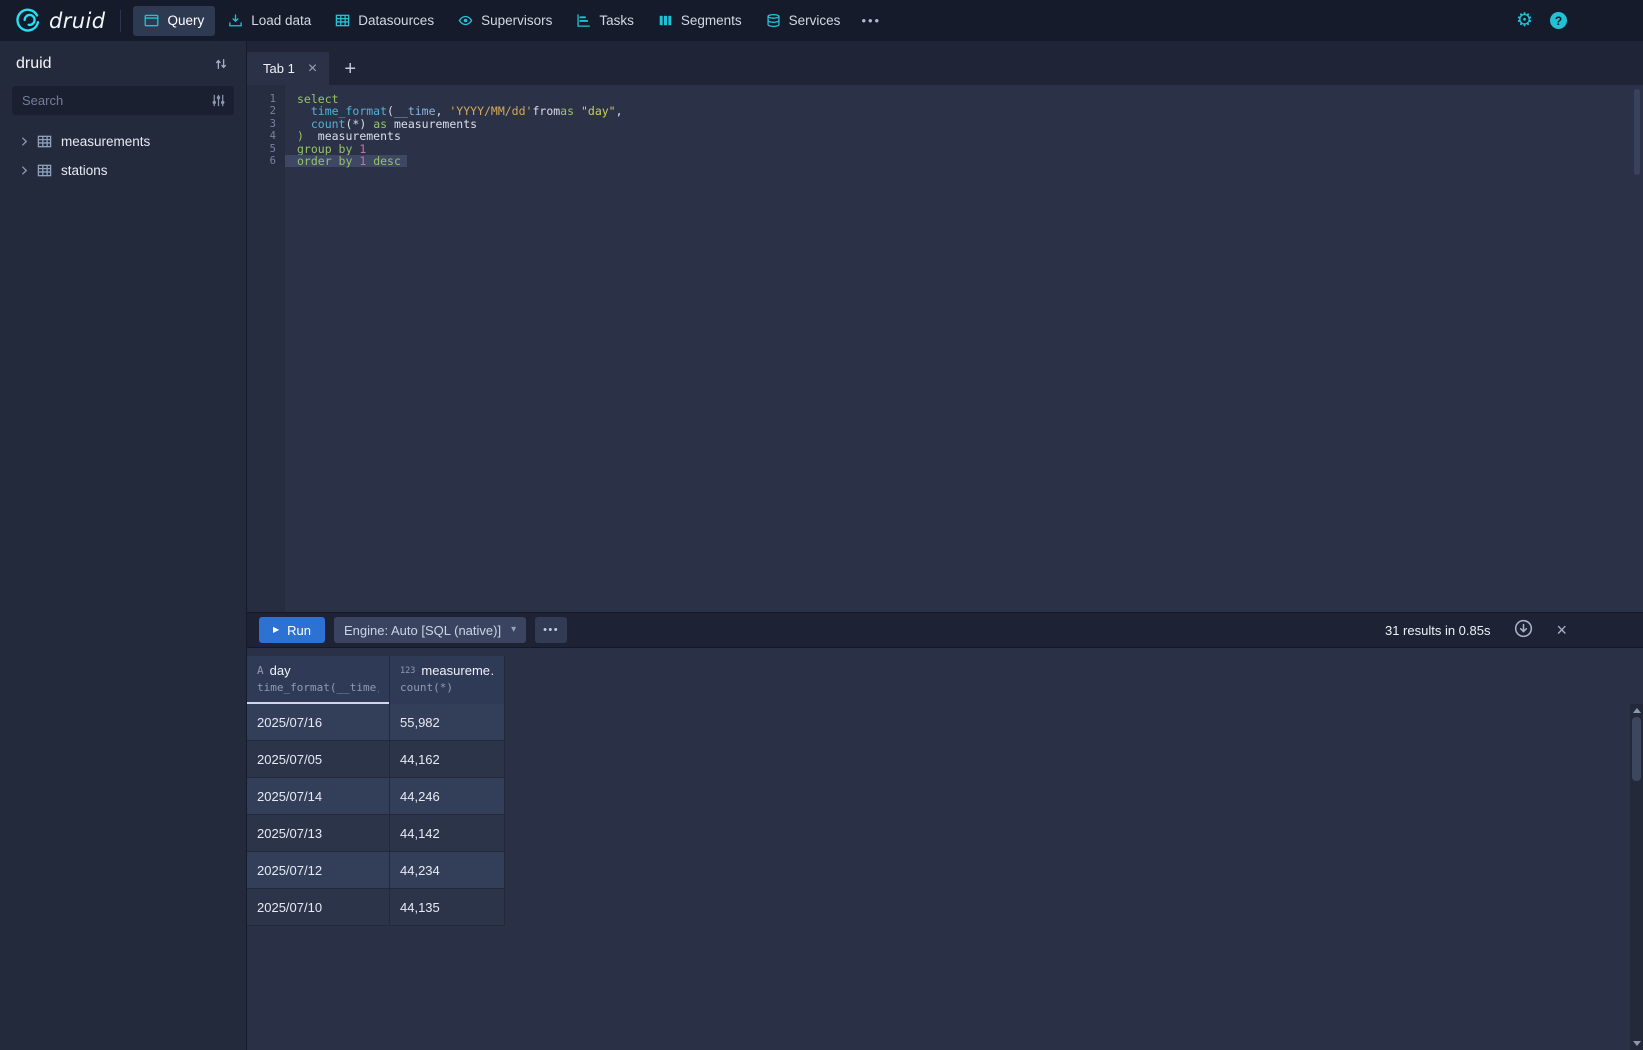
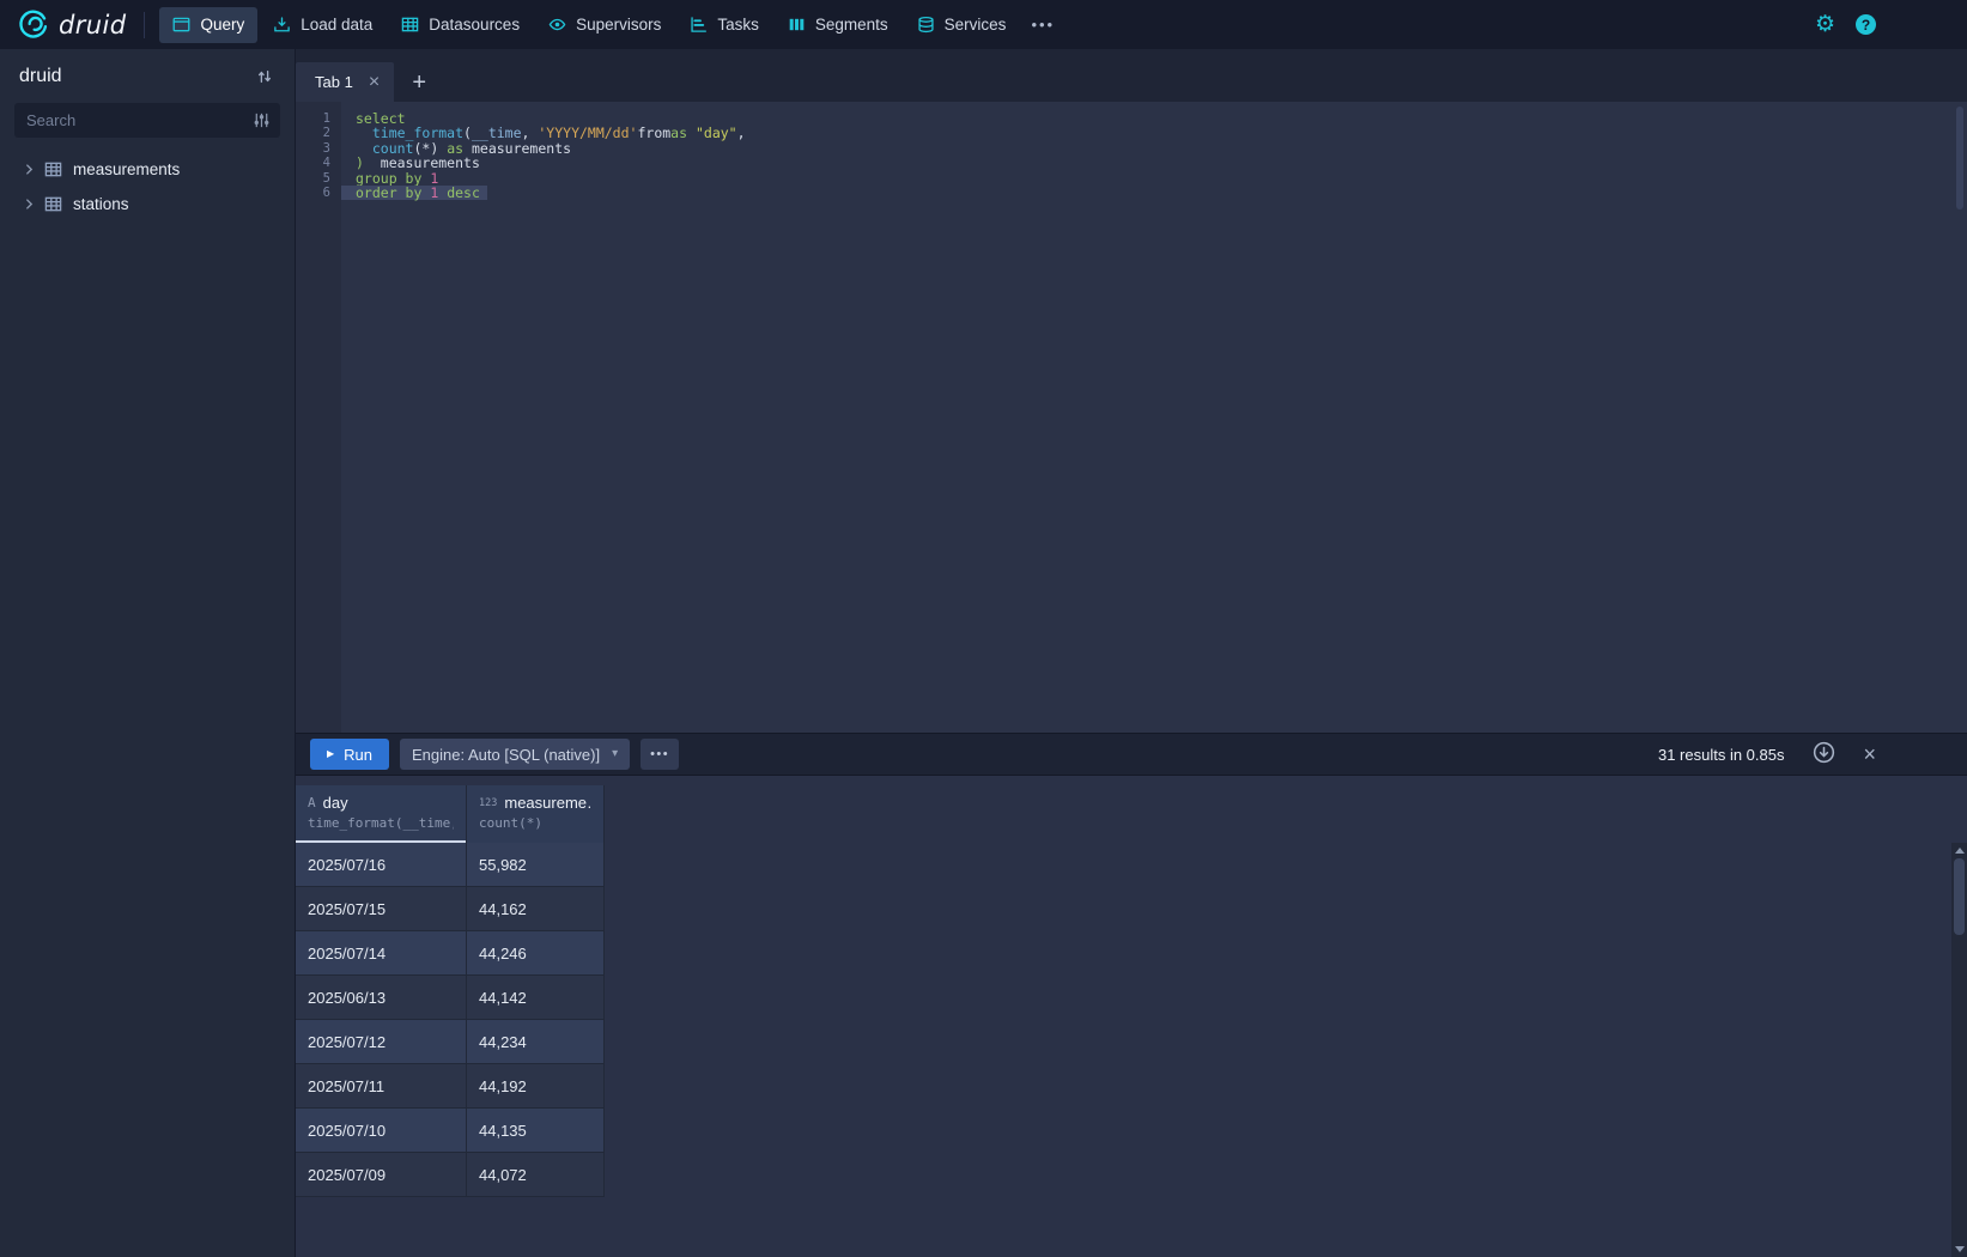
  druid
  Query
  Load data
  Datasources
  Supervisors
  Tasks
  Segments
  Services
  •••
  ⚙
  ?
  druid
  Search
  measurements
  stations
  Tab 1
  ×
  +
  1
  select
  2
  time_format(__time, 'YYYY/MM/dd'fromas "day",
  3
  count(*) as measurements
  4
  ) measurements
  5
  group by 1
  6
  order by 1 desc
  ▶
  Run
  Engine: Auto [SQL (native)]
  ▾
  •••
  31 results in 0.85s
  ×
  A
  day
  time_format(__time
  123
  measureme
  count(*)
  2025/07/16
  55,982
- 2025/07/05
+ 2025/07/15
  44,162
  2025/07/14
  44,246
- 2025/07/13
+ 2025/06/13
  44,142
  2025/07/12
  44,234
+ 2025/07/11
+ 44,192
  2025/07/10
  44,135
+ 2025/07/09
+ 44,072
